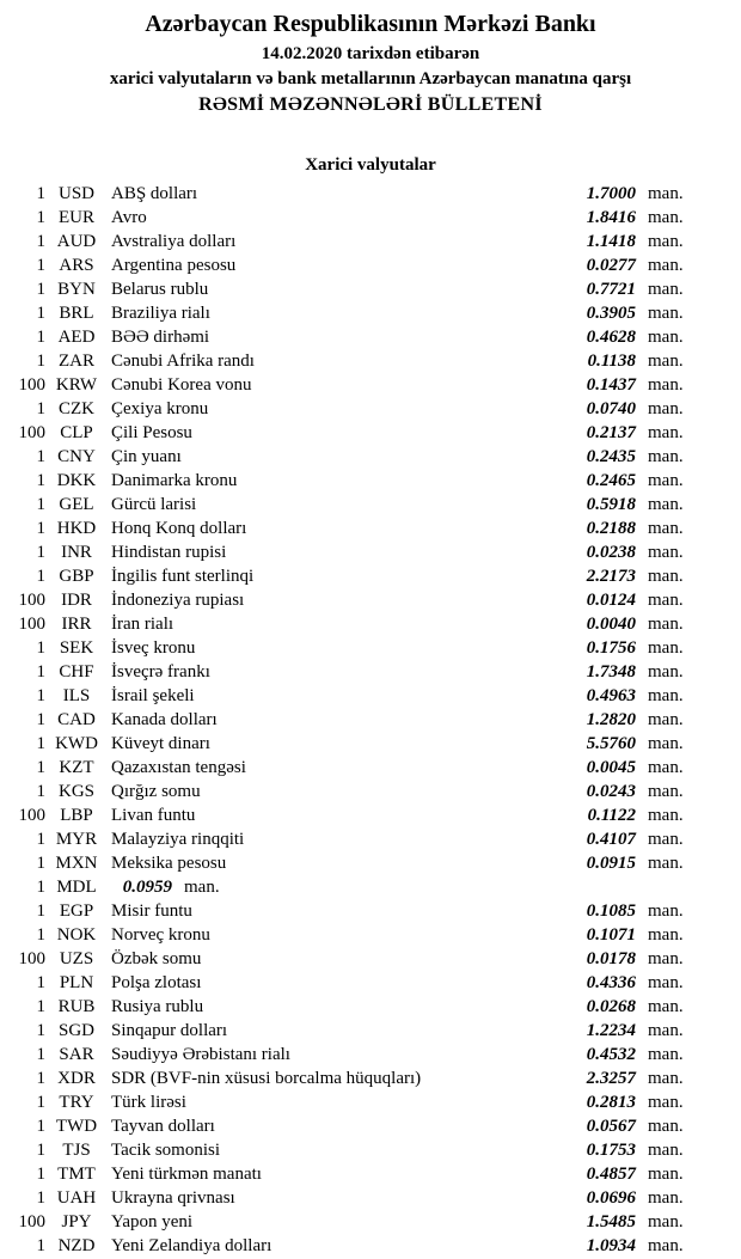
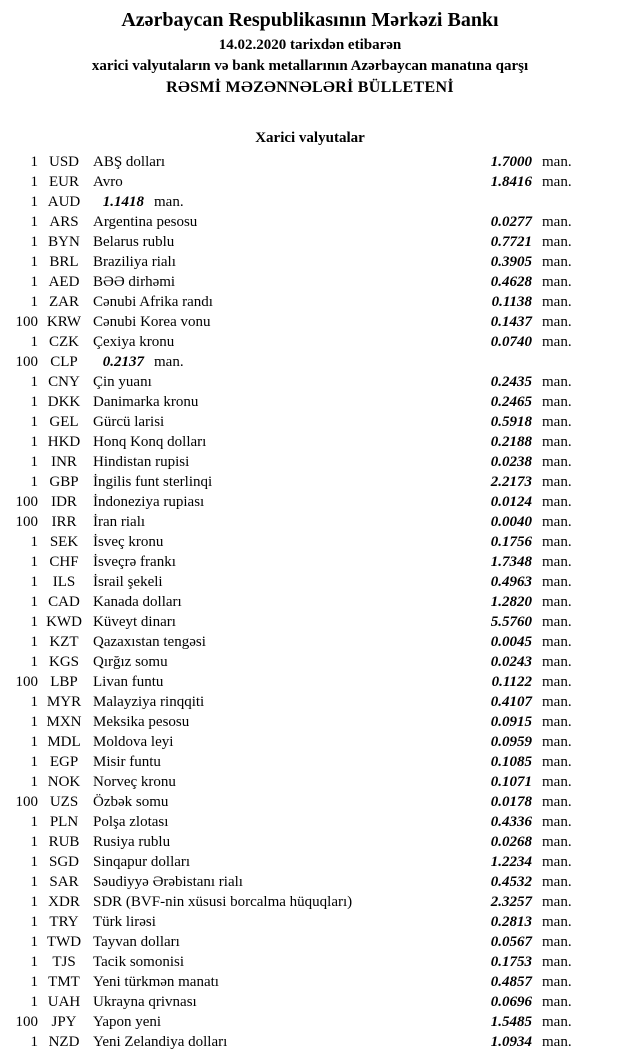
  Azərbaycan Respublikasının Mərkəzi Bankı
  14.02.2020 tarixdən etibarən
  xarici valyutaların və bank metallarının Azərbaycan manatına qarşı
  RƏSMİ MƏZƏNNƏLƏRİ BÜLLETENİ
  Xarici valyutalar
  1
  USD
  ABŞ dolları
  1.7000
  man.
  1
  EUR
  Avro
  1.8416
  man.
  1
  AUD
- Avstraliya dolları
  1.1418
  man.
  1
  ARS
  Argentina pesosu
  0.0277
  man.
  1
  BYN
  Belarus rublu
  0.7721
  man.
  1
  BRL
  Braziliya rialı
  0.3905
  man.
  1
  AED
  BƏƏ dirhəmi
  0.4628
  man.
  1
  ZAR
  Cənubi Afrika randı
  0.1138
  man.
  100
  KRW
  Cənubi Korea vonu
  0.1437
  man.
  1
  CZK
  Çexiya kronu
  0.0740
  man.
  100
  CLP
- Çili Pesosu
  0.2137
  man.
  1
  CNY
  Çin yuanı
  0.2435
  man.
  1
  DKK
  Danimarka kronu
  0.2465
  man.
  1
  GEL
  Gürcü larisi
  0.5918
  man.
  1
  HKD
  Honq Konq dolları
  0.2188
  man.
  1
  INR
  Hindistan rupisi
  0.0238
  man.
  1
  GBP
  İngilis funt sterlinqi
  2.2173
  man.
  100
  IDR
  İndoneziya rupiası
  0.0124
  man.
  100
  IRR
  İran rialı
  0.0040
  man.
  1
  SEK
  İsveç kronu
  0.1756
  man.
  1
  CHF
  İsveçrə frankı
  1.7348
  man.
  1
  ILS
  İsrail şekeli
  0.4963
  man.
  1
  CAD
  Kanada dolları
  1.2820
  man.
  1
  KWD
  Küveyt dinarı
  5.5760
  man.
  1
  KZT
  Qazaxıstan tengəsi
  0.0045
  man.
  1
  KGS
  Qırğız somu
  0.0243
  man.
  100
  LBP
  Livan funtu
  0.1122
  man.
  1
  MYR
  Malayziya rinqqiti
  0.4107
  man.
  1
  MXN
  Meksika pesosu
  0.0915
  man.
  1
  MDL
+ Moldova leyi
  0.0959
  man.
  1
  EGP
  Misir funtu
  0.1085
  man.
  1
  NOK
  Norveç kronu
  0.1071
  man.
  100
  UZS
  Özbək somu
  0.0178
  man.
  1
  PLN
  Polşa zlotası
  0.4336
  man.
  1
  RUB
  Rusiya rublu
  0.0268
  man.
  1
  SGD
  Sinqapur dolları
  1.2234
  man.
  1
  SAR
  Səudiyyə Ərəbistanı rialı
  0.4532
  man.
  1
  XDR
  SDR (BVF-nin xüsusi borcalma hüquqları)
  2.3257
  man.
  1
  TRY
  Türk lirəsi
  0.2813
  man.
  1
  TWD
  Tayvan dolları
  0.0567
  man.
  1
  TJS
  Tacik somonisi
  0.1753
  man.
  1
  TMT
  Yeni türkmən manatı
  0.4857
  man.
  1
  UAH
  Ukrayna qrivnası
  0.0696
  man.
  100
  JPY
  Yapon yeni
  1.5485
  man.
  1
  NZD
  Yeni Zelandiya dolları
  1.0934
  man.
